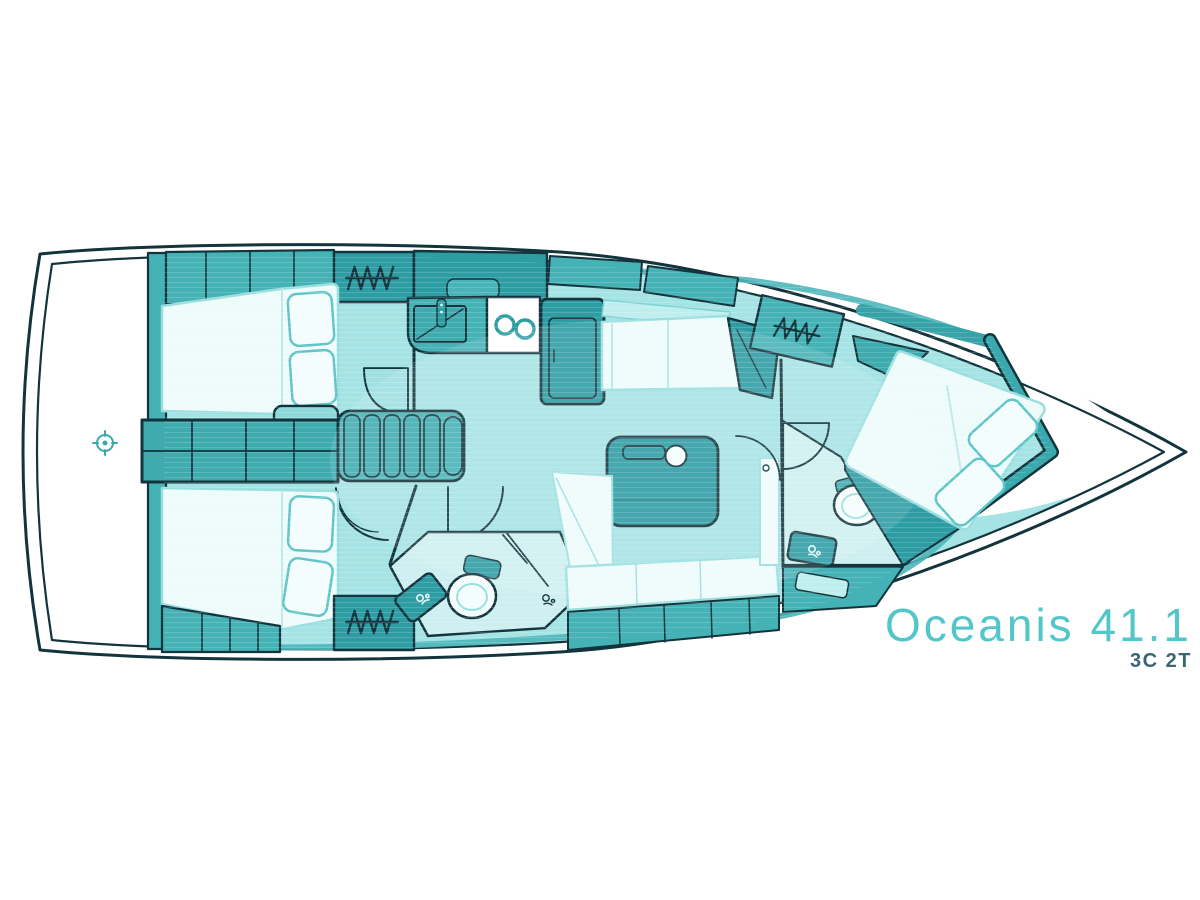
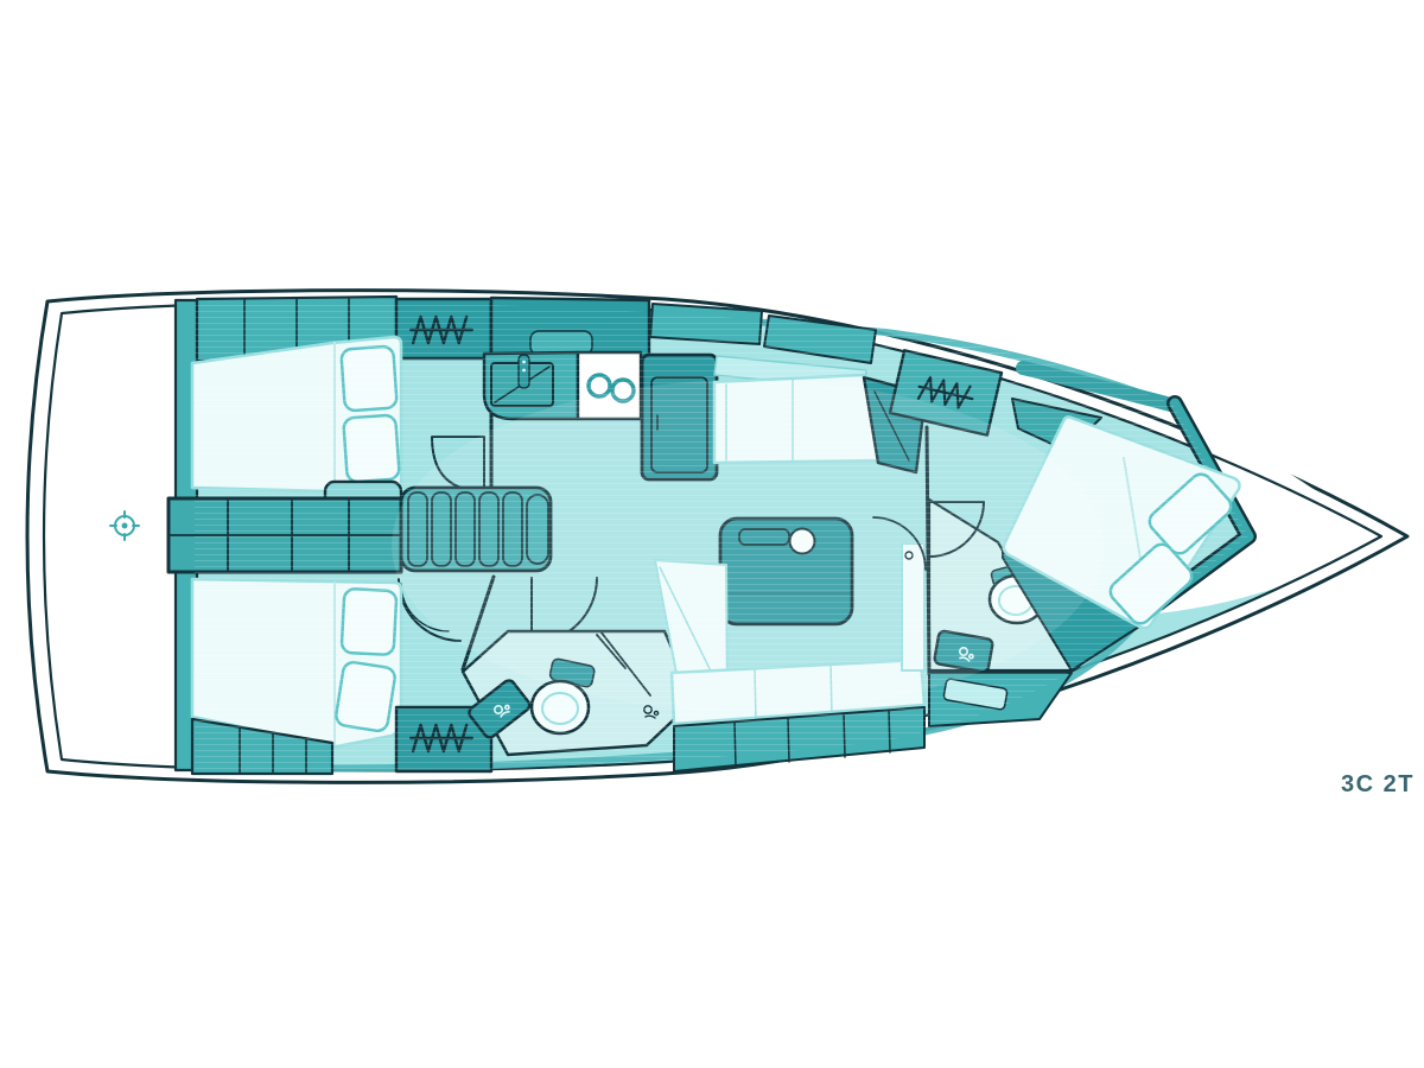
- Oceanis 41.1
  3C 2T
